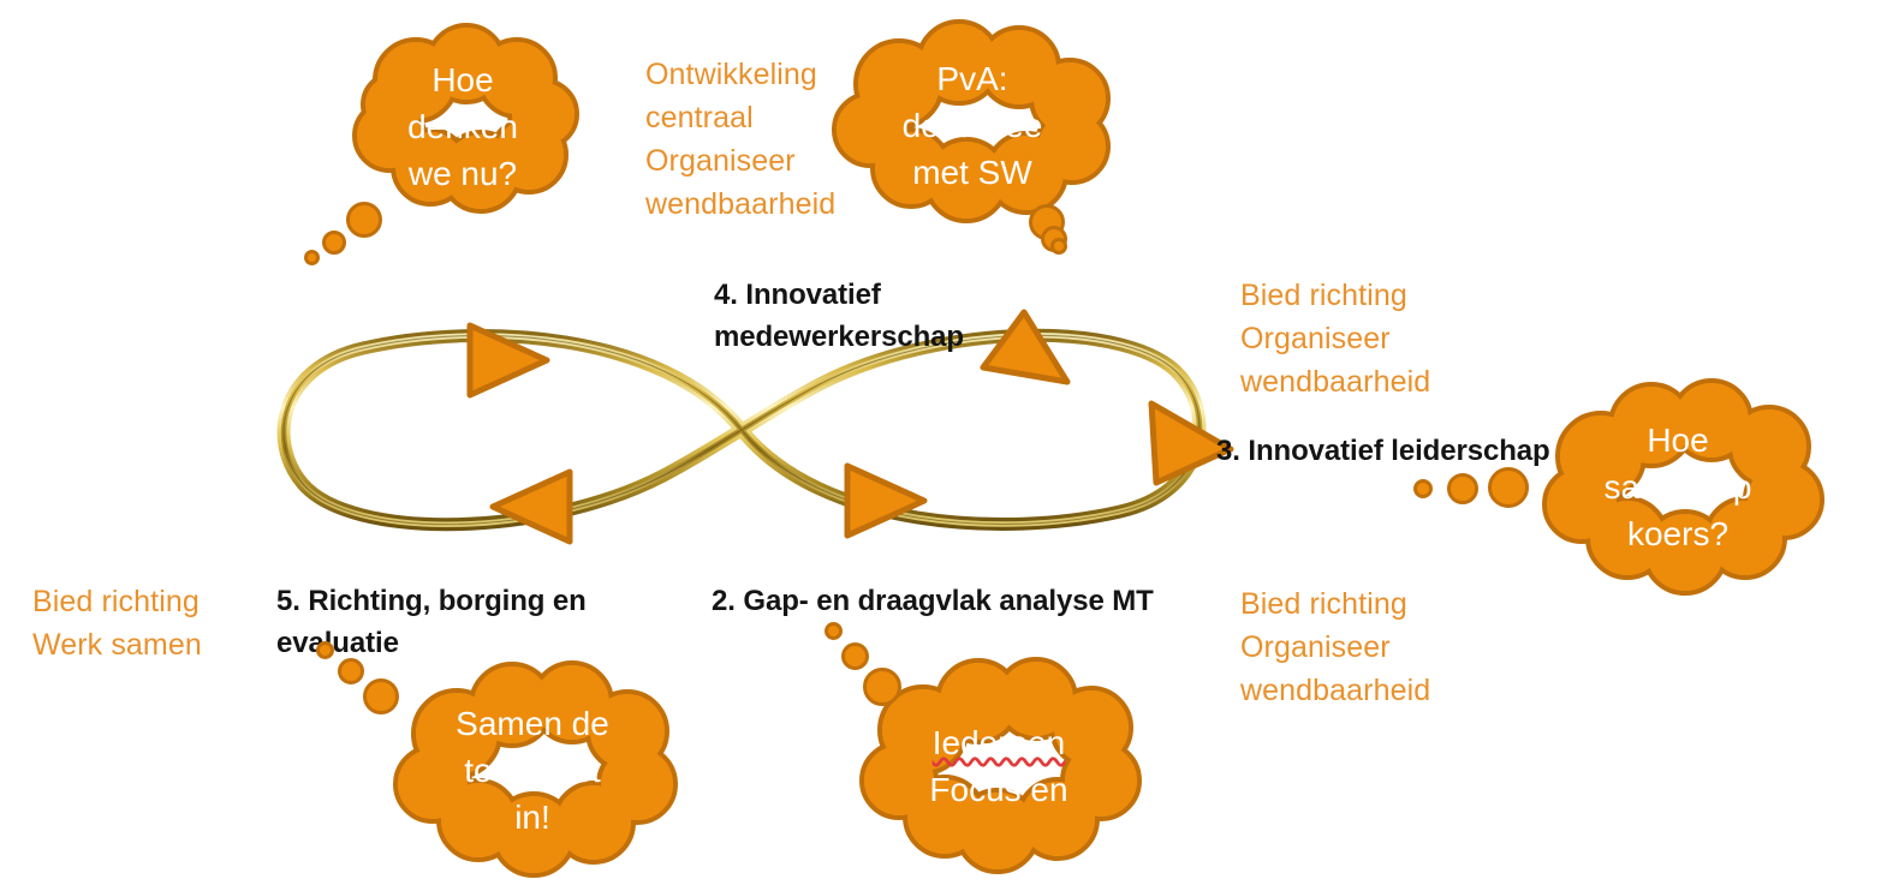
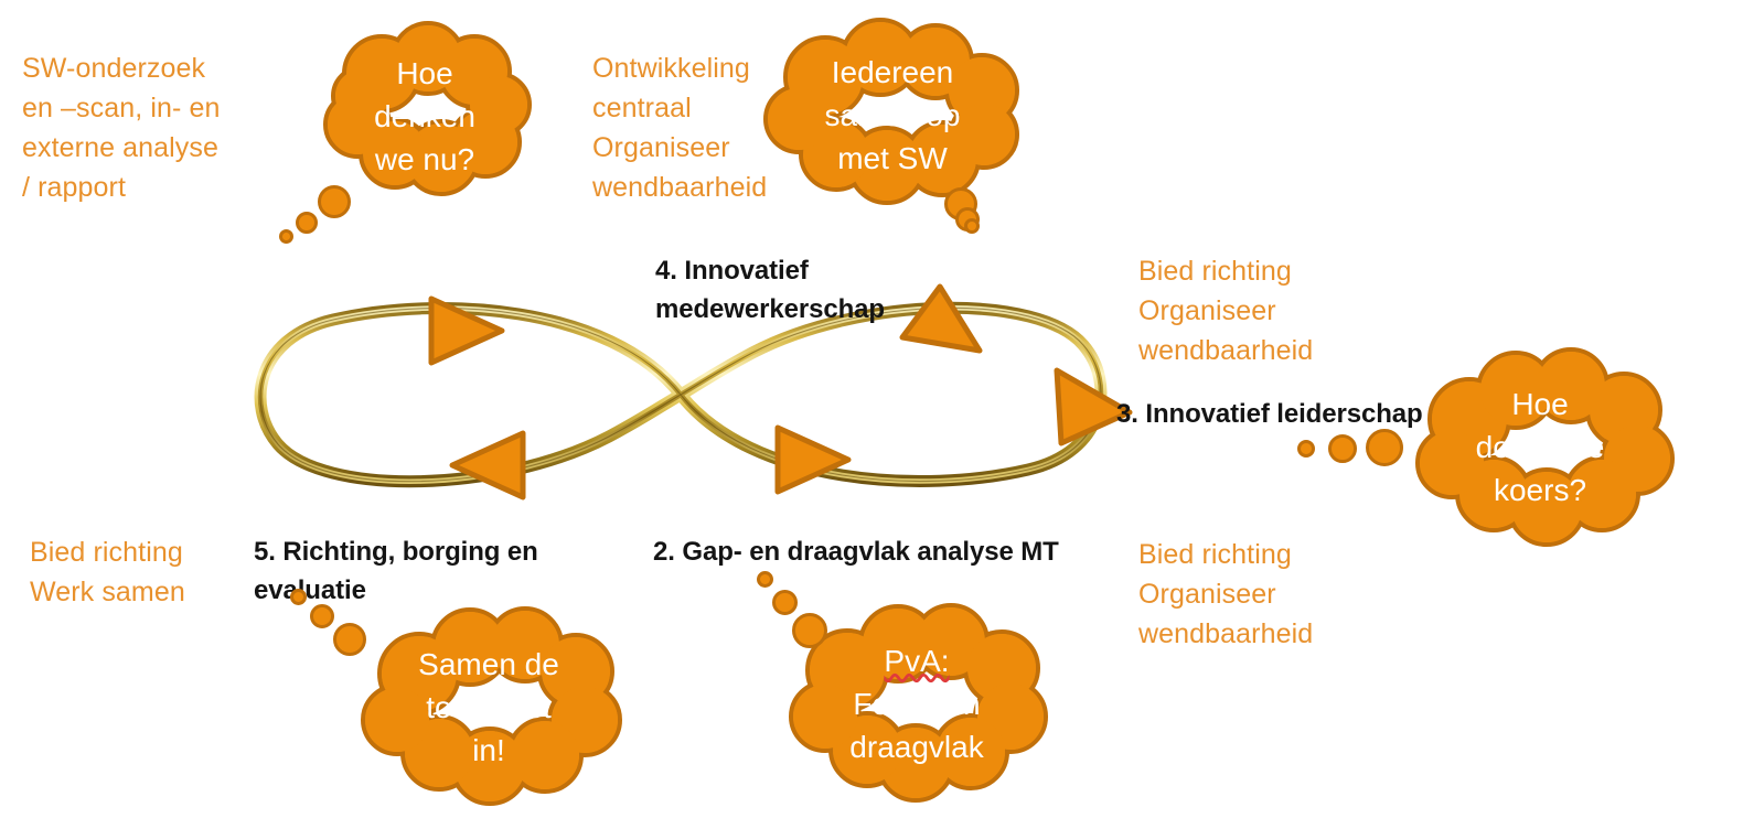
+ SW-onderzoek
+ en –scan, in- en
+ externe analyse
+ / rapport
  Ontwikkeling
  centraal
  Organiseer
  wendbaarheid
  Bied richting
  Organiseer
  wendbaarheid
  Bied richting
  Werk samen
  Bied richting
  Organiseer
  wendbaarheid
  4. Innovatief
  medewerkerschap
  3. Innovatief leiderschap
  5. Richting, borging en
  evauatie
  2. Gap- en draagvlak analyse MT
  Hoe
  denken
  we nu?
- PvA:
+ Iedereen
- doet mee
+ samen op
  met SW
  Hoe
- samen op
+ doet mee
  koers?
  Samen de
  toekomst
  in!
- Iedereen
+ PvA:
  Focus en
+ draagvlak
